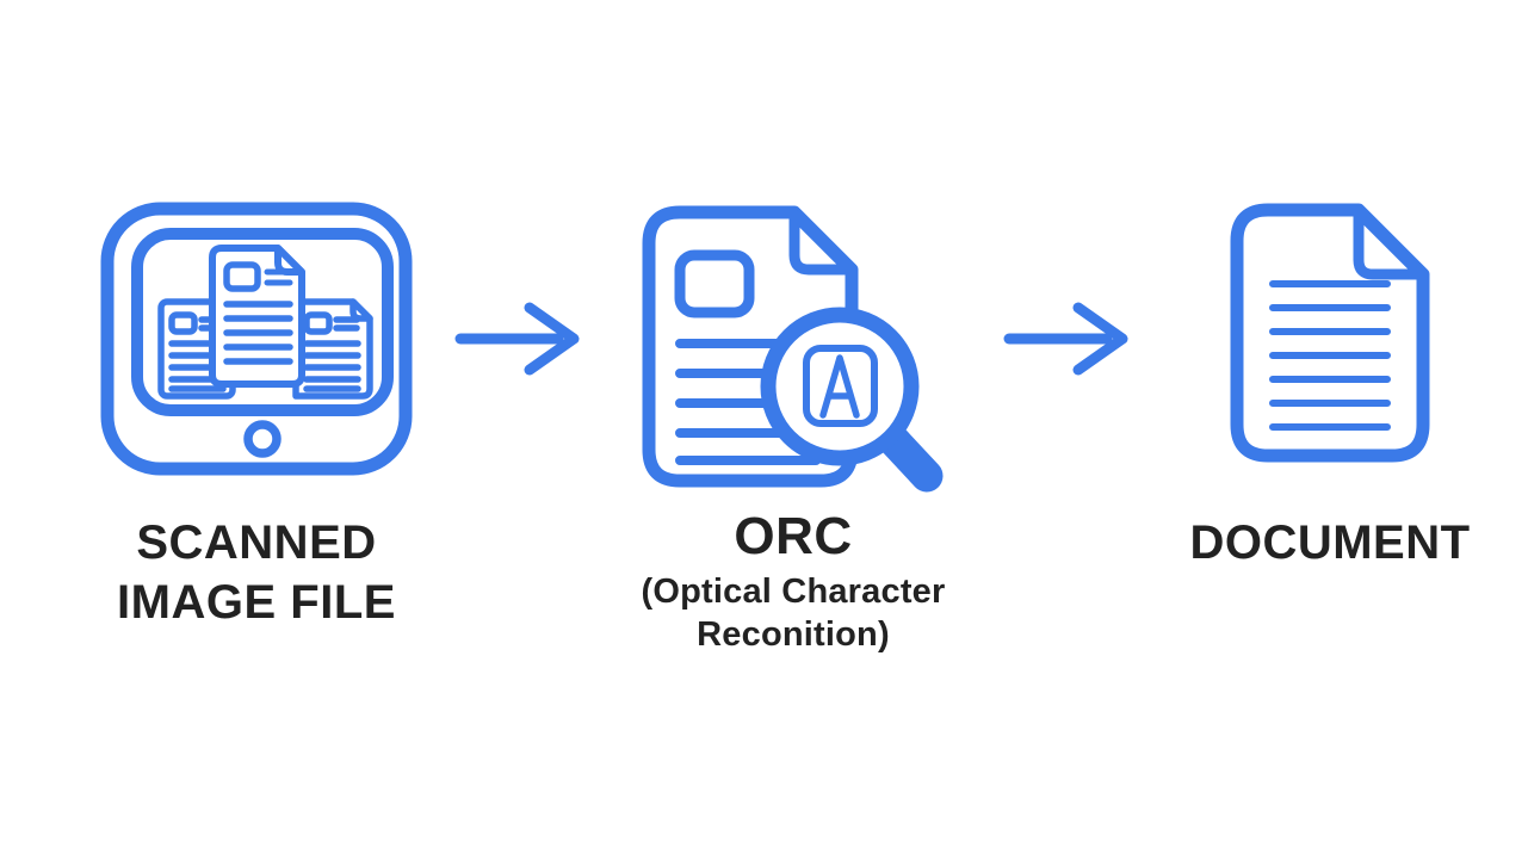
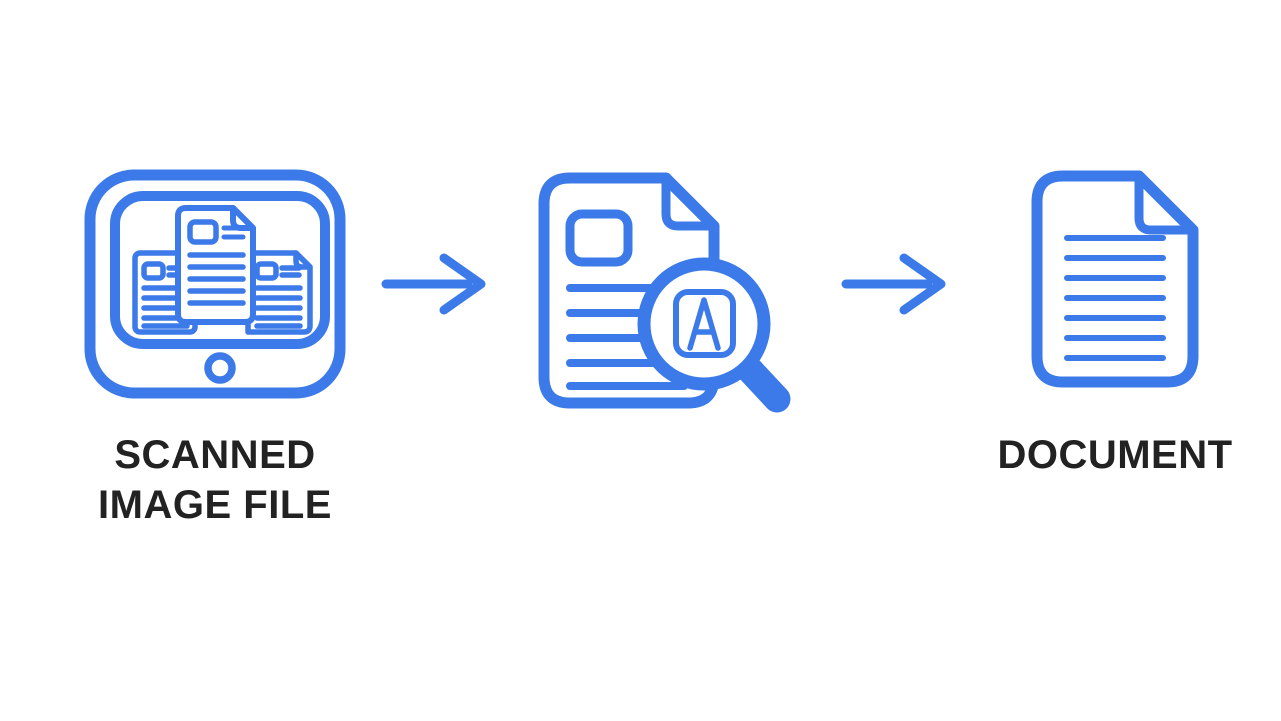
  SCANNED
  IMAGE FILE
- ORC
- (Optical Character
- Reconition)
  DOCUMENT
